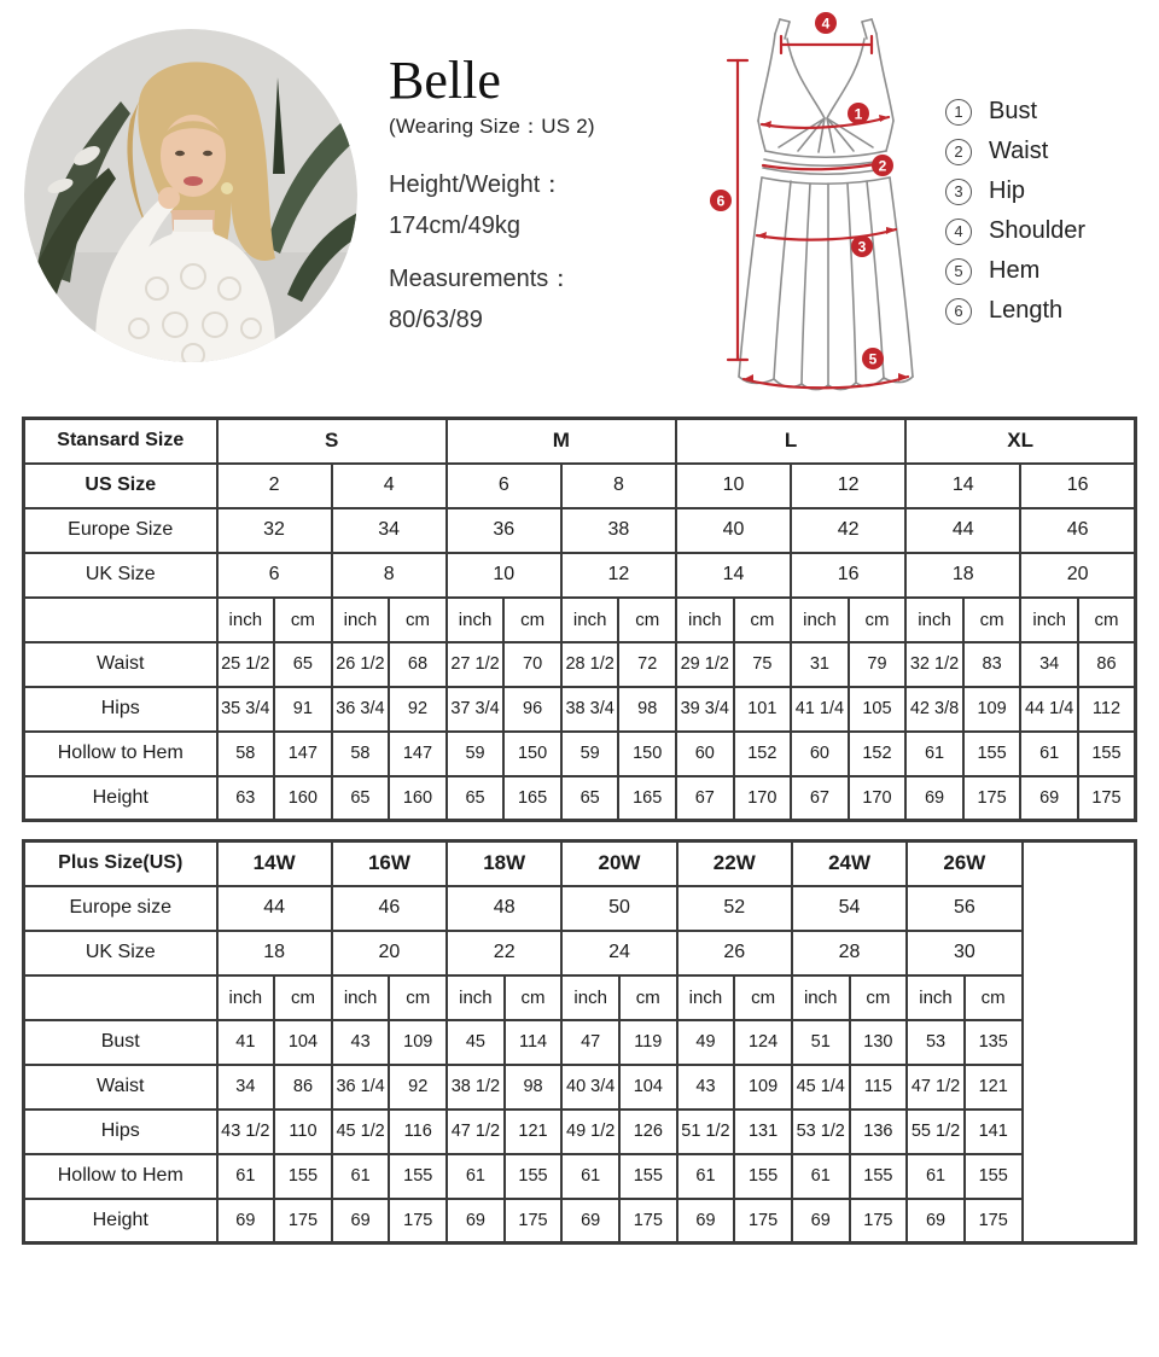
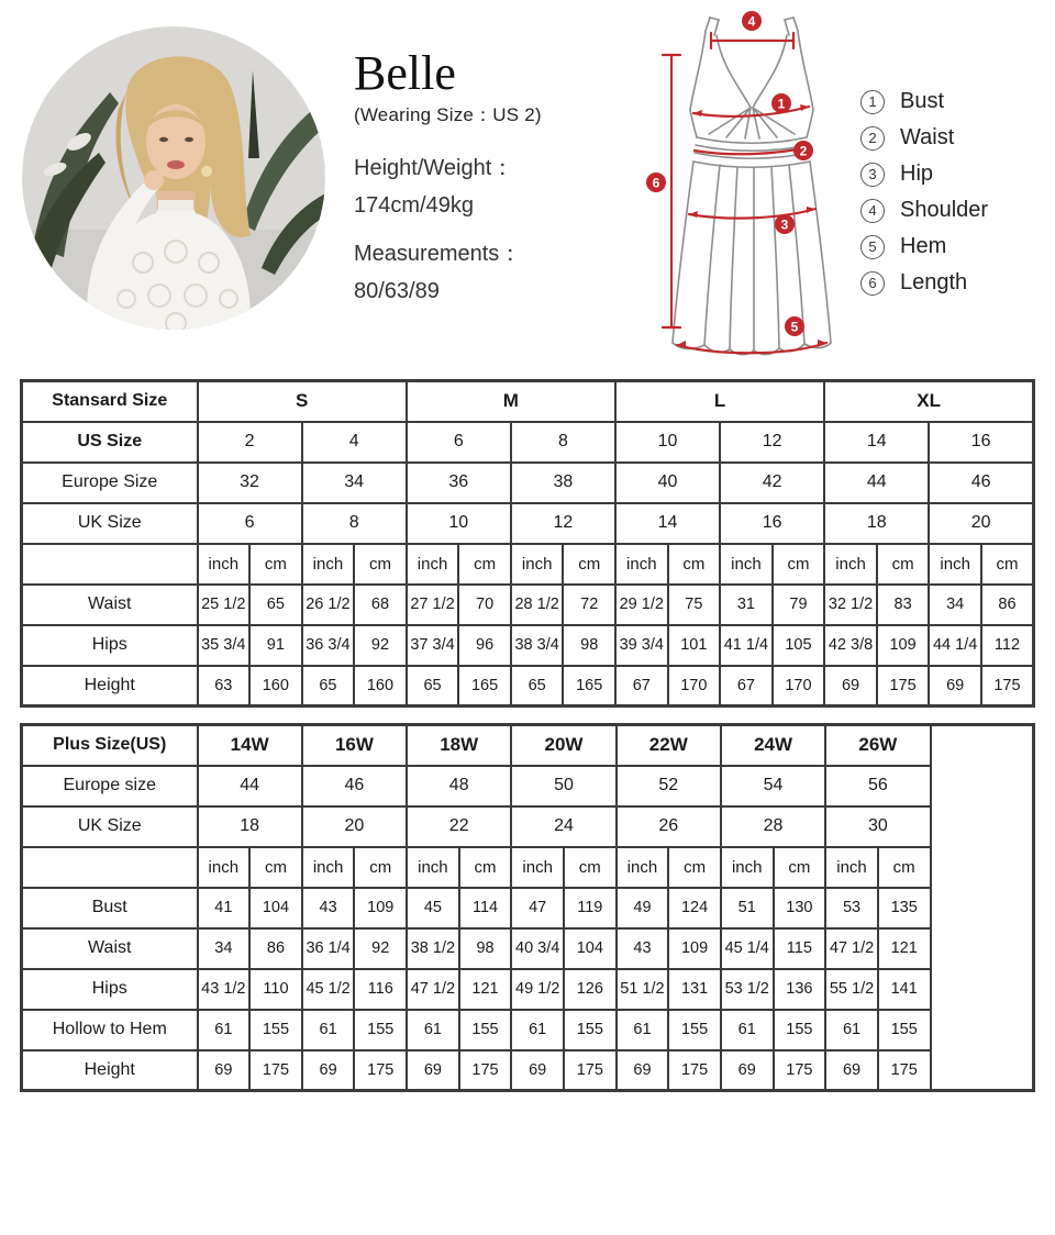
  Belle
  (Wearing Size：US 2)
  Height/Weight：
  174cm/49kg
  Measurements：
  80/63/89
  4
  6
  1
  2
  3
  5
  1
  Bust
  2
  Waist
  3
  Hip
  4
  Shoulder
  5
  Hem
  6
  Length
  Stansard Size	S	M	L	XL
  US Size	2	4	6	8	10	12	14	16
  Europe Size	32	34	36	38	40	42	44	46
  UK Size	6	8	10	12	14	16	18	20
  	inch	cm	inch	cm	inch	cm	inch	cm	inch	cm	inch	cm	inch	cm	inch	cm
  Waist	25 1/2	65	26 1/2	68	27 1/2	70	28 1/2	72	29 1/2	75	31	79	32 1/2	83	34	86
  Hips	35 3/4	91	36 3/4	92	37 3/4	96	38 3/4	98	39 3/4	101	41 1/4	105	42 3/8	109	44 1/4	112
- Hollow to Hem	58	147	58	147	59	150	59	150	60	152	60	152	61	155	61	155
  Height	63	160	65	160	65	165	65	165	67	170	67	170	69	175	69	175
  Plus Size(US)	14W	16W	18W	20W	22W	24W	26W
  Europe size	44	46	48	50	52	54	56
  UK Size	18	20	22	24	26	28	30
  	inch	cm	inch	cm	inch	cm	inch	cm	inch	cm	inch	cm	inch	cm
  Bust	41	104	43	109	45	114	47	119	49	124	51	130	53	135
  Waist	34	86	36 1/4	92	38 1/2	98	40 3/4	104	43	109	45 1/4	115	47 1/2	121
  Hips	43 1/2	110	45 1/2	116	47 1/2	121	49 1/2	126	51 1/2	131	53 1/2	136	55 1/2	141
  Hollow to Hem	61	155	61	155	61	155	61	155	61	155	61	155	61	155
  Height	69	175	69	175	69	175	69	175	69	175	69	175	69	175
